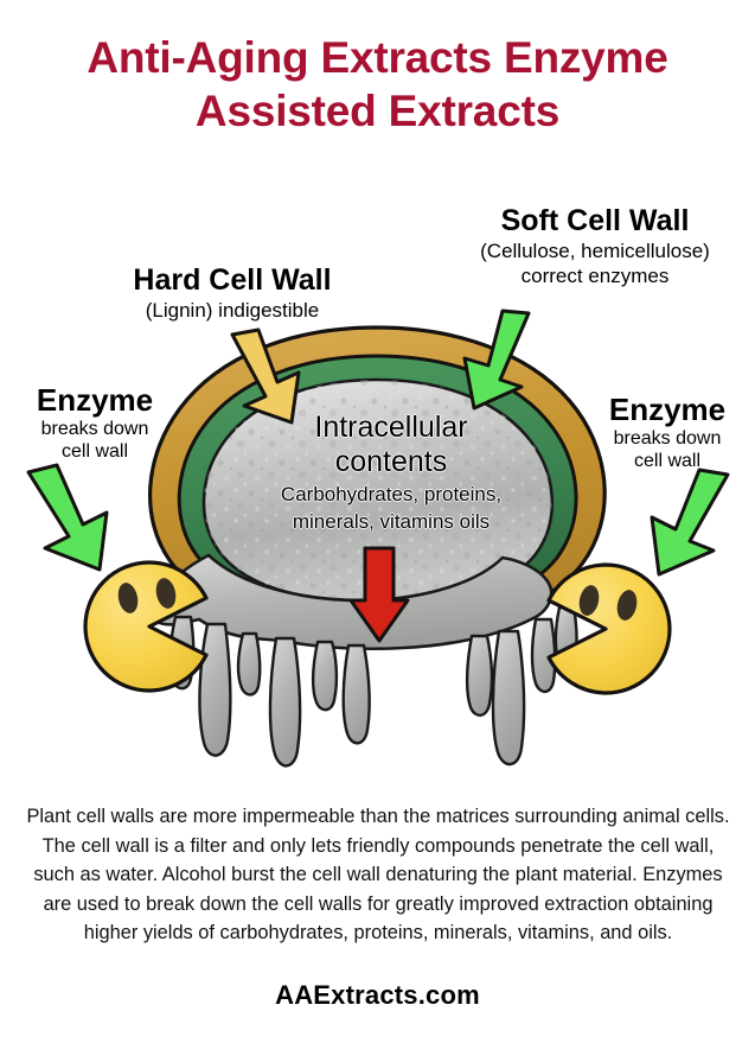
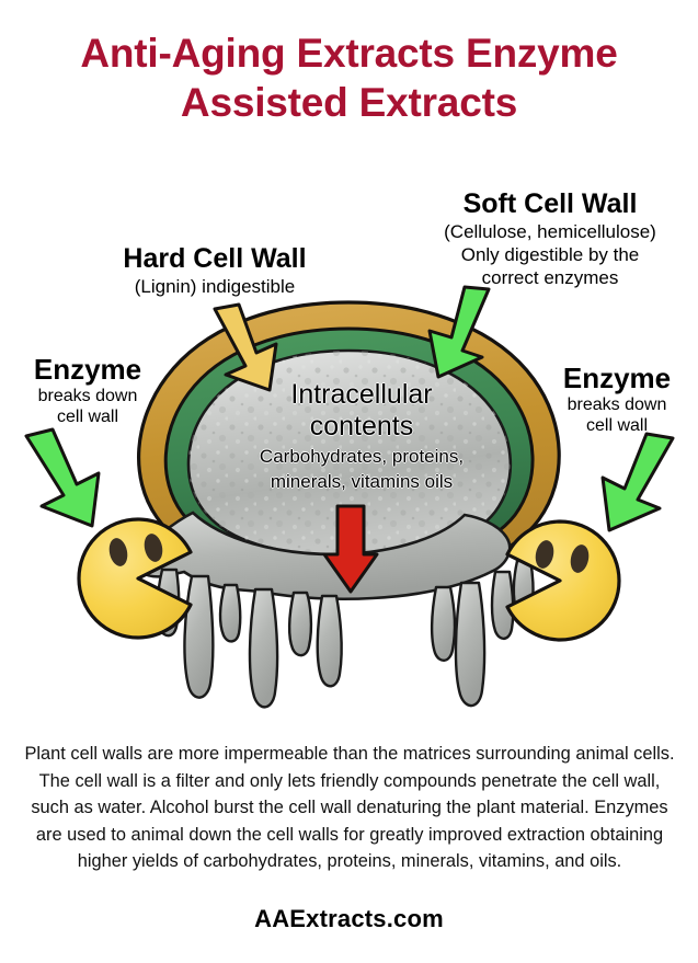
  Anti-Aging Extracts Enzyme
  Assisted Extracts
  Hard Cell Wall
  (Lignin) indigestible
  Soft Cell Wall
  (Cellulose, hemicellulose)
+ Only digestible by the
  correct enzymes
  Enzyme
  breaks down
  cell wall
  Enzyme
  breaks down
  cell wall
  Intracellular
  contents
  Carbohydrates, proteins,
  minerals, vitamins oils
- Plant cell walls are more impermeable than the matrices surrounding animal cells. The cell wall is a filter and only lets friendly compounds penetrate the cell wall, such as water. Alcohol burst the cell wall denaturing the plant material. Enzymes are used to break down the cell walls for greatly improved extraction obtaining higher yields of carbohydrates, proteins, minerals, vitamins, and oils.
+ Plant cell walls are more impermeable than the matrices surrounding animal cells. The cell wall is a filter and only lets friendly compounds penetrate the cell wall, such as water. Alcohol burst the cell wall denaturing the plant material. Enzymes are used to animal down the cell walls for greatly improved extraction obtaining higher yields of carbohydrates, proteins, minerals, vitamins, and oils.
  AAExtracts.com
